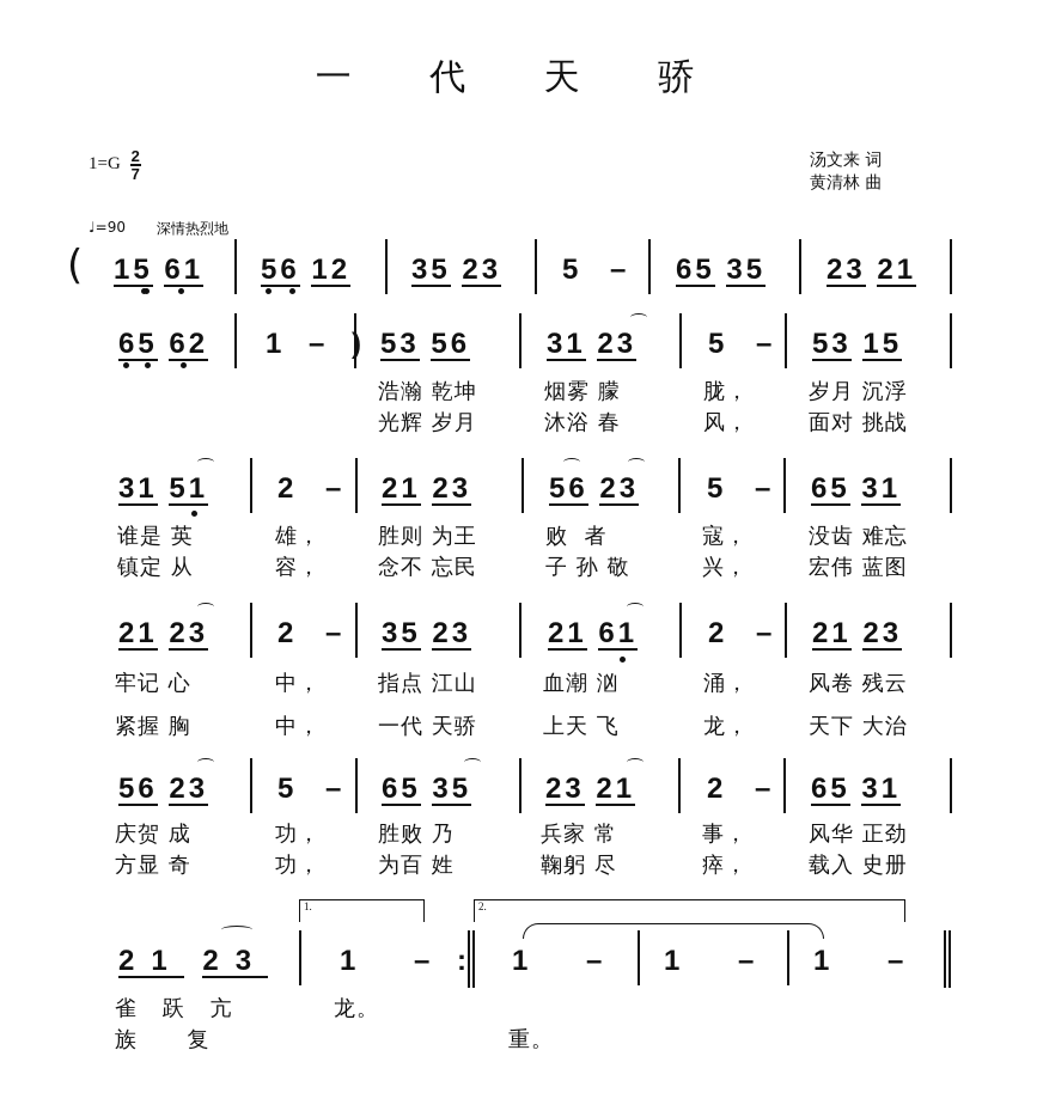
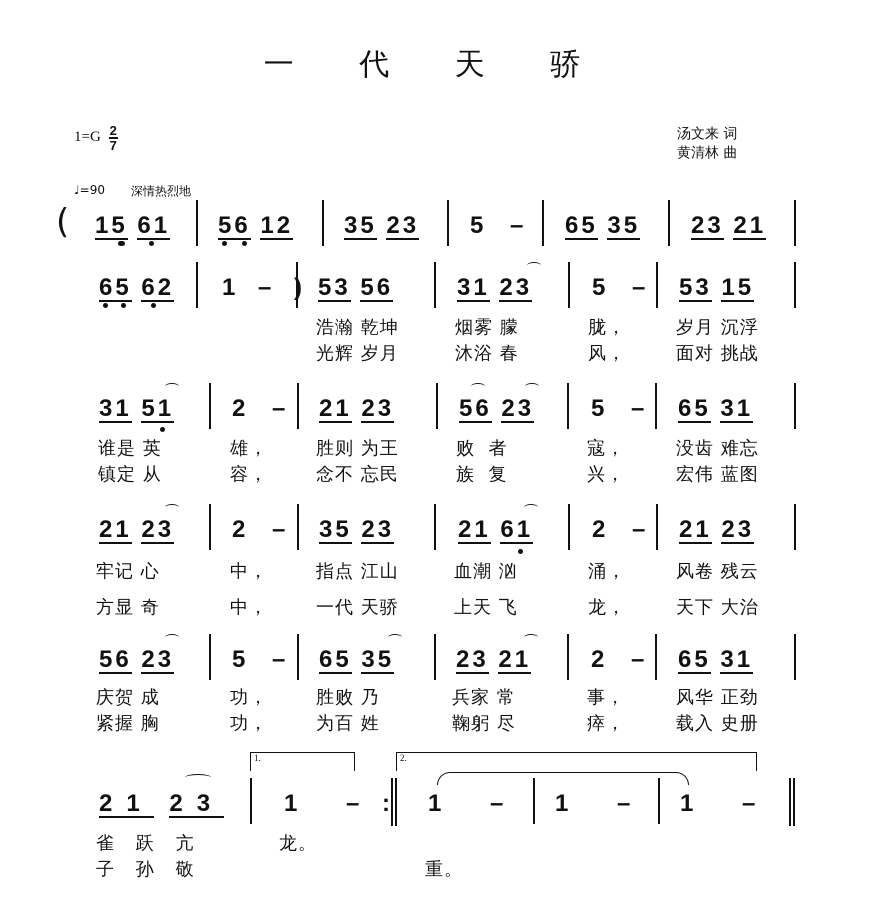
  一 代 天 骄
  1=G
  2
  7
  汤文来 词
  黄清林 曲
  ♩=90
  深情热烈地
  (
  15 61
  56 12
  35 23
  5 –
  65 35
  23 21
  65 62
  1 – )
  53 56
  31 23
  5 –
  53 15
  浩瀚 乾坤
  烟雾 朦
  胧，
  岁月 沉浮
  光辉 岁月
  沐浴 春
  风，
  面对 挑战
  31 51
  2 –
  21 23
  56 23
  5 –
  65 31
  谁是 英
  雄，
  胜则 为王
  败 者
  寇，
  没齿 难忘
  镇定 从
  容，
  念不 忘民
- 子 孙 敬
+ 族 复
  兴，
  宏伟 蓝图
  21 23
  2 –
  35 23
  21 61
  2 –
  21 23
  牢记 心
  中，
  指点 江山
  血潮 汹
  涌，
  风卷 残云
- 紧握 胸
+ 方显 奇
  中，
  一代 天骄
  上天 飞
  龙，
  天下 大治
  56 23
  5 –
  65 35
  23 21
  2 –
  65 31
  庆贺 成
  功，
  胜败 乃
  兵家 常
  事，
  风华 正劲
- 方显 奇
+ 紧握 胸
  功，
  为百 姓
  鞠躬 尽
  瘁，
  载入 史册
  1.
  2.
  21 23
  1 –
  :
  1 –
  1 –
  1 –
  雀 跃 亢
  龙。
- 族 复
+ 子 孙 敬
  重。
